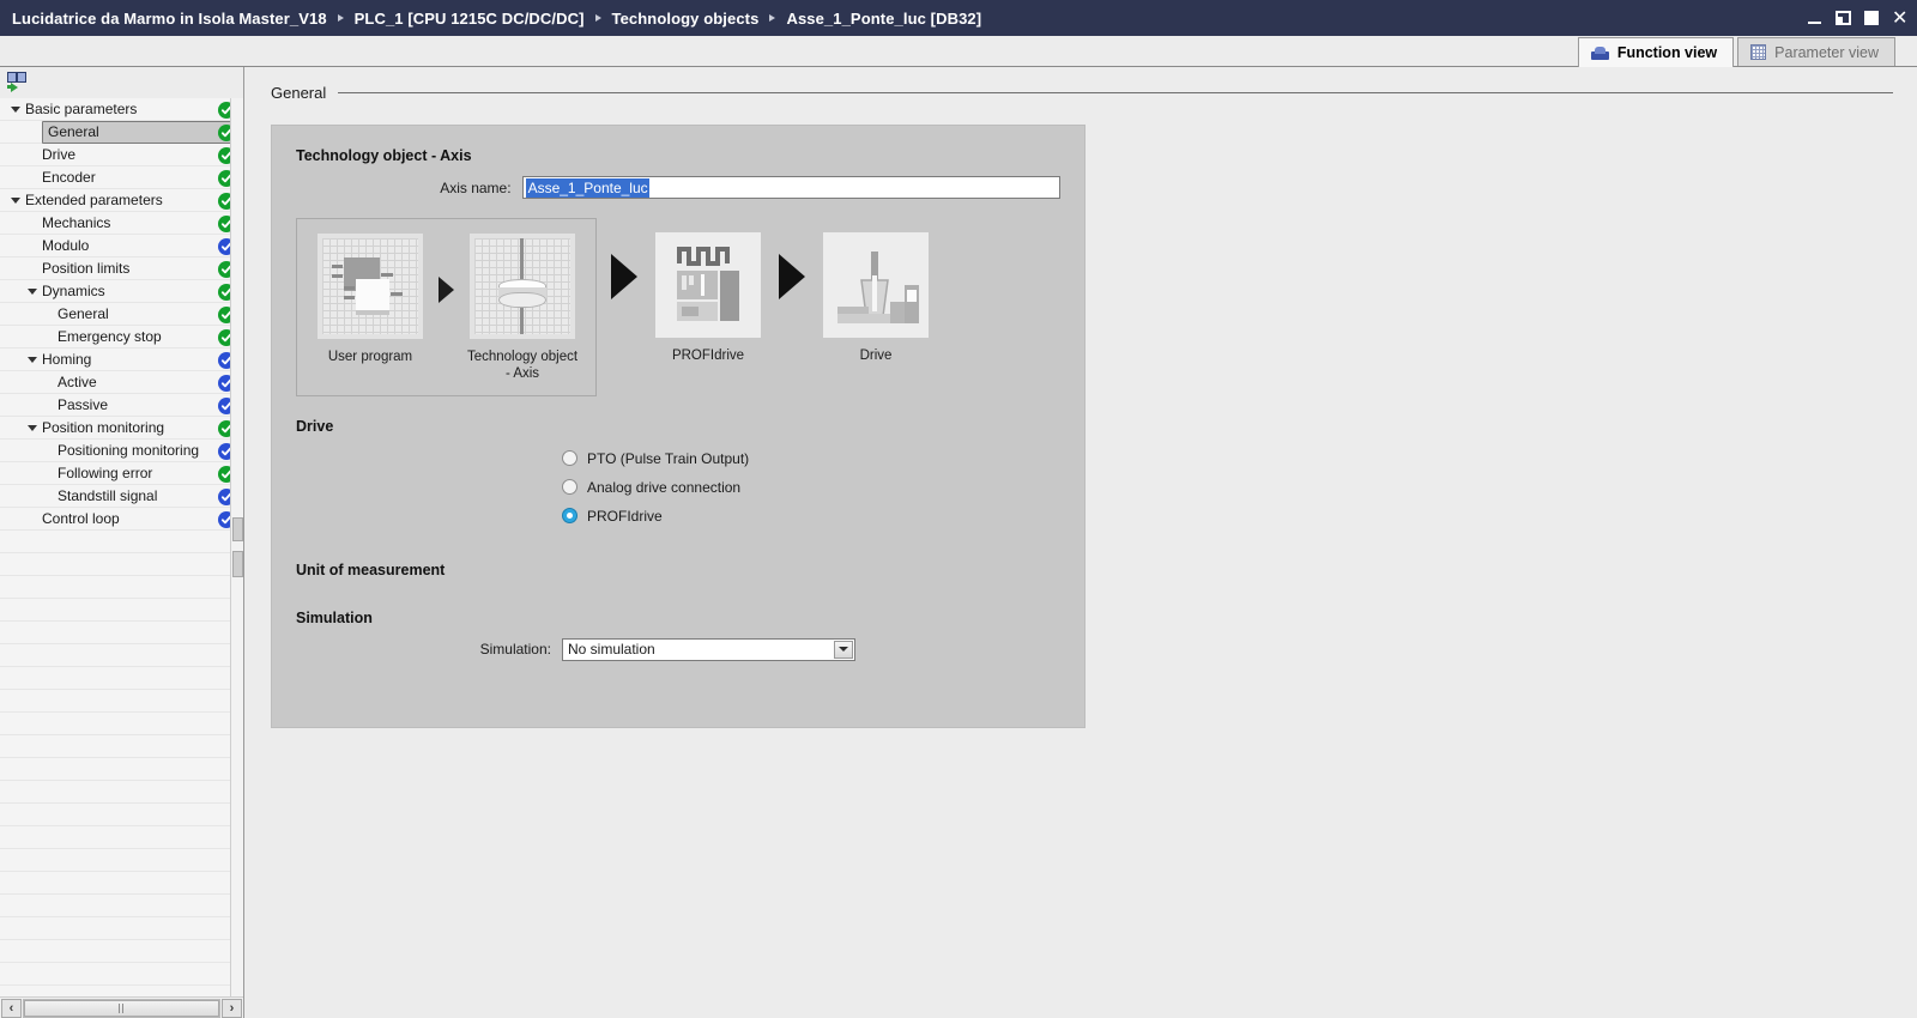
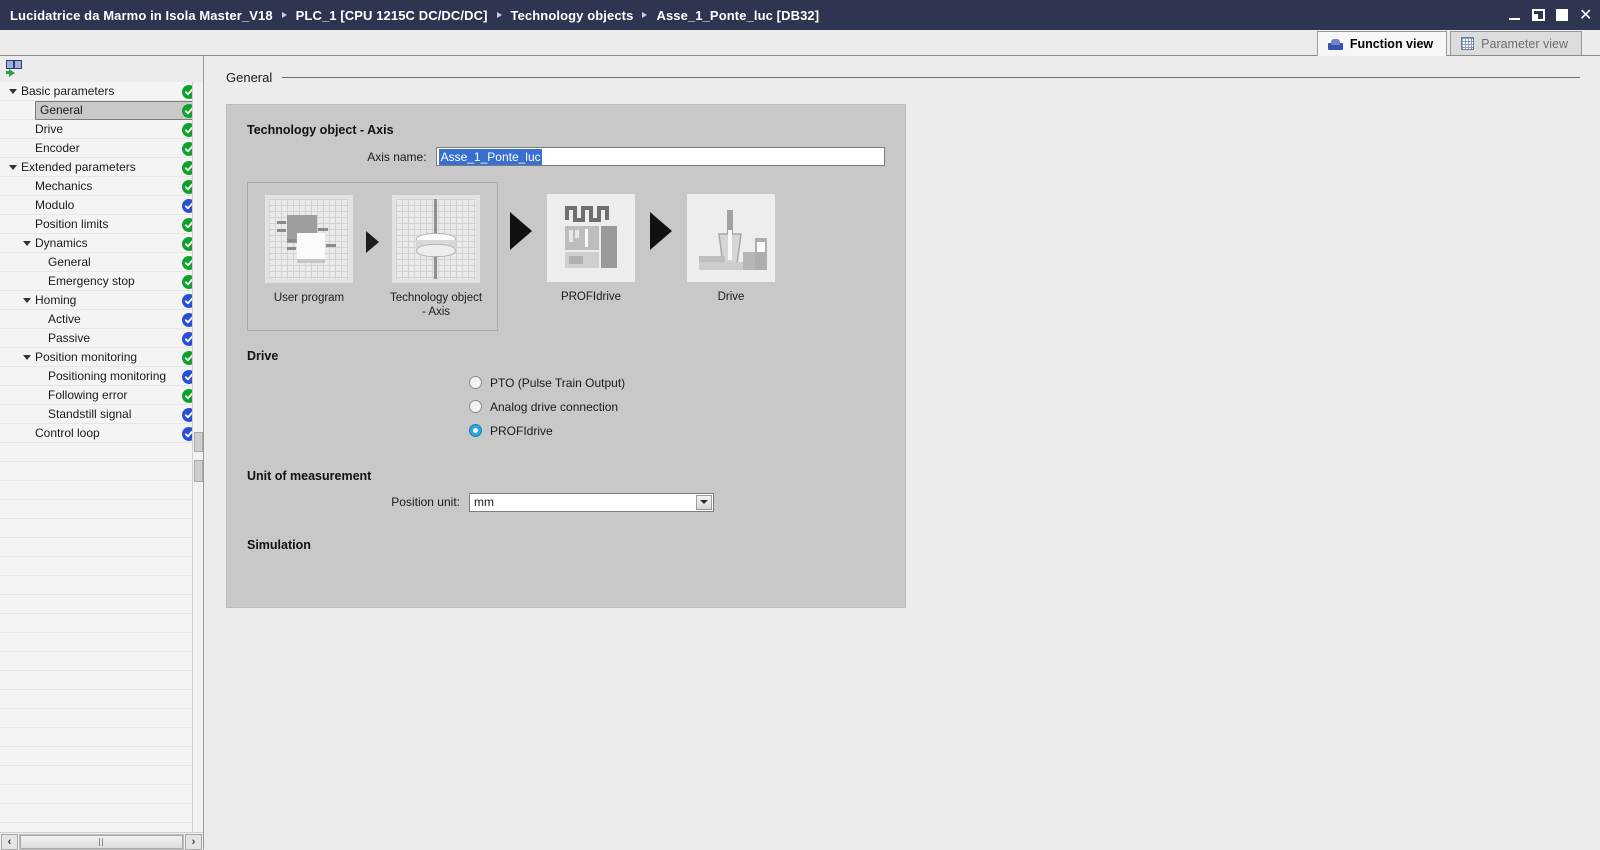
  Lucidatrice da Marmo in Isola Master_V18
  PLC_1 [CPU 1215C DC/DC/DC]
  Technology objects
  Asse_1_Ponte_luc [DB32]
  ✕
  Function view
  Parameter view
  Basic parameters
  General
  Drive
  Encoder
  Extended parameters
  Mechanics
  Modulo
  Position limits
  Dynamics
  General
  Emergency stop
  Homing
  Active
  Passive
  Position monitoring
  Positioning monitoring
  Following error
  Standstill signal
  Control loop
  ‹
  ›
  General
  Technology object - Axis
  Axis name:
  Asse_1_Ponte_luc
  User program
  Technology object - Axis
  PROFIdrive
  Drive
  Drive
  PTO (Pulse Train Output)
  Analog drive connection
  PROFIdrive
  Unit of measurement
+ Position unit:
+ mm
  Simulation
- Simulation:
- No simulation
